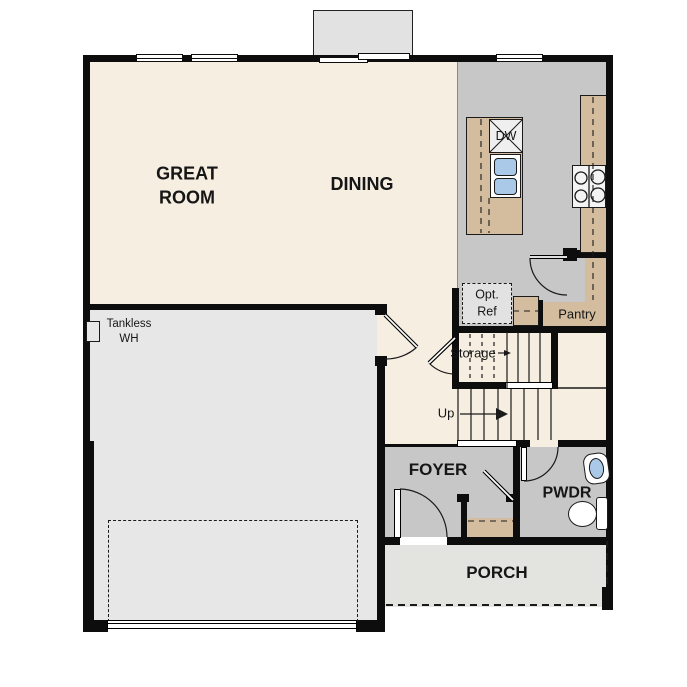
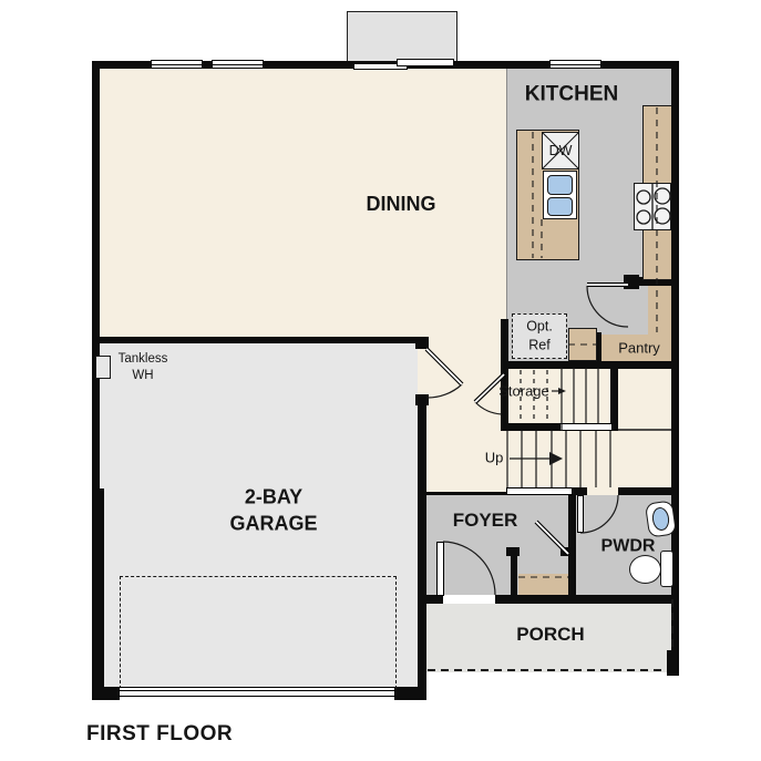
- GREAT
- ROOM
  DINING
+ KITCHEN
+ 2-BAY
+ GARAGE
  FOYER
  PWDR
  PORCH
  Pantry
  Storage
  Up
  Opt.
  Ref
  Tankless
  WH
  DW
+ FIRST FLOOR
